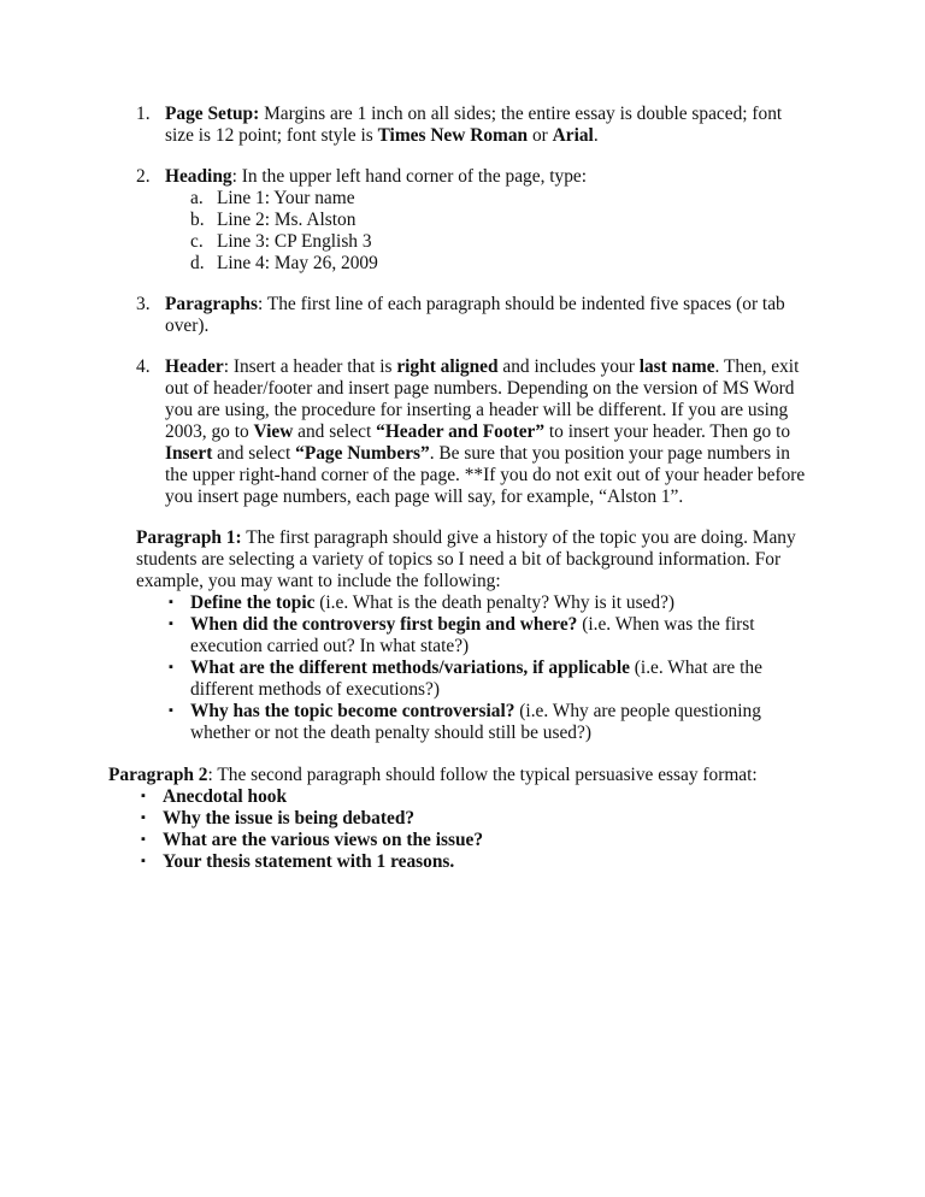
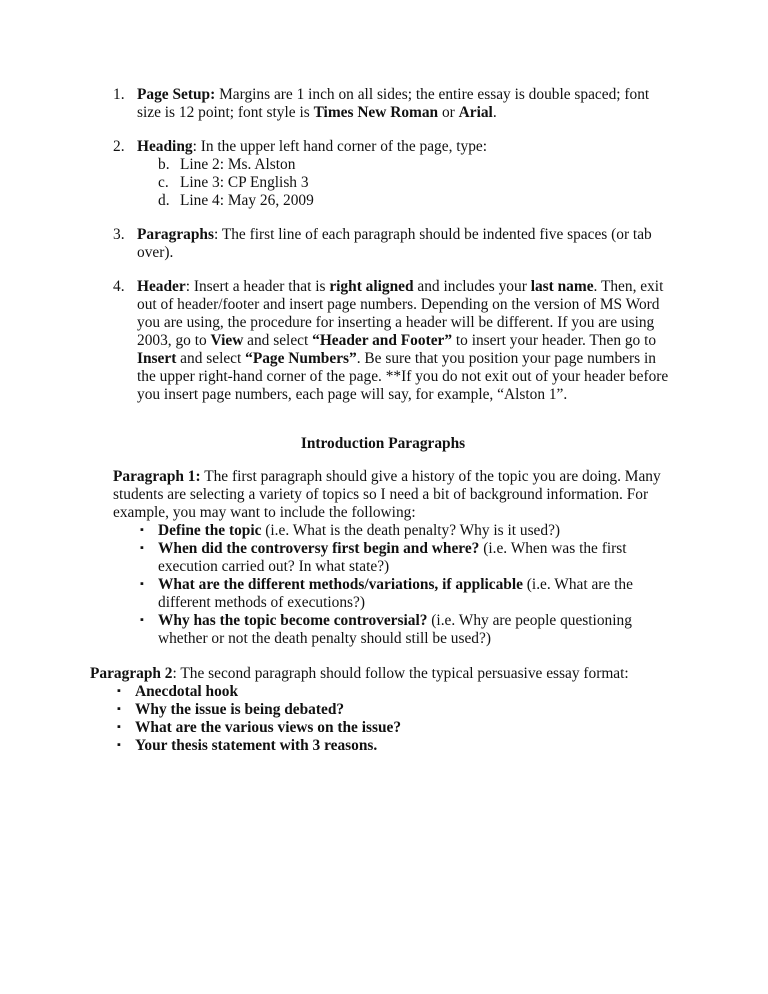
  1.
  Page Setup: Margins are 1 inch on all sides; the entire essay is double spaced; font size is 12 point; font style is Times New Roman or Arial.
  2.
  Heading: In the upper left hand corner of the page, type:
- a.
- Line 1: Your name
  b.
  Line 2: Ms. Alston
  c.
  Line 3: CP English 3
  d.
  Line 4: May 26, 2009
  3.
  Paragraphs: The first line of each paragraph should be indented five spaces (or tab over).
  4.
  Header: Insert a header that is right aligned and includes your last name. Then, exit out of header/footer and insert page numbers. Depending on the version of MS Word you are using, the procedure for inserting a header will be different. If you are using 2003, go to View and select “Header and Footer” to insert your header. Then go to Insert and select “Page Numbers”. Be sure that you position your page numbers in the upper right-hand corner of the page. **If you do not exit out of your header before you insert page numbers, each page will say, for example, “Alston 1”.
+ Introduction Paragraphs
  Paragraph 1: The first paragraph should give a history of the topic you are doing. Many students are selecting a variety of topics so I need a bit of background information. For example, you may want to include the following:
  ▪
  Define the topic (i.e. What is the death penalty? Why is it used?)
  ▪
  When did the controversy first begin and where? (i.e. When was the first execution carried out? In what state?)
  ▪
  What are the different methods/variations, if applicable (i.e. What are the different methods of executions?)
  ▪
  Why has the topic become controversial? (i.e. Why are people questioning whether or not the death penalty should still be used?)
  Paragraph 2: The second paragraph should follow the typical persuasive essay format:
  ▪
  Anecdotal hook
  ▪
  Why the issue is being debated?
  ▪
  What are the various views on the issue?
  ▪
- Your thesis statement with 1 reasons.
+ Your thesis statement with 3 reasons.
